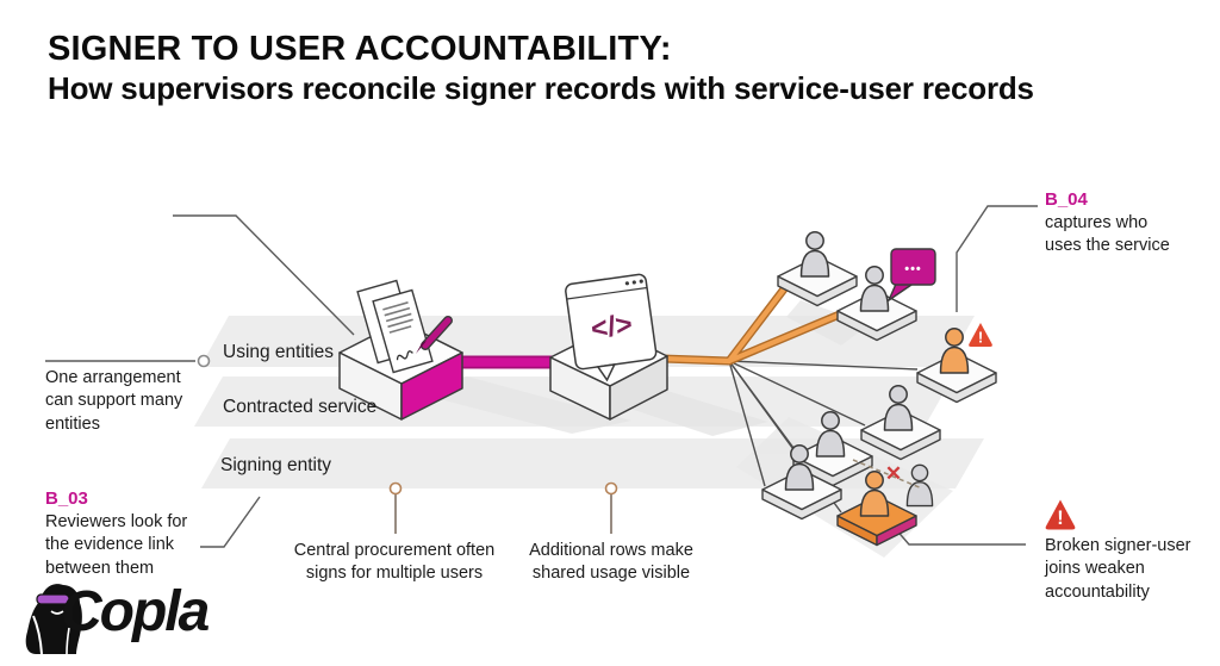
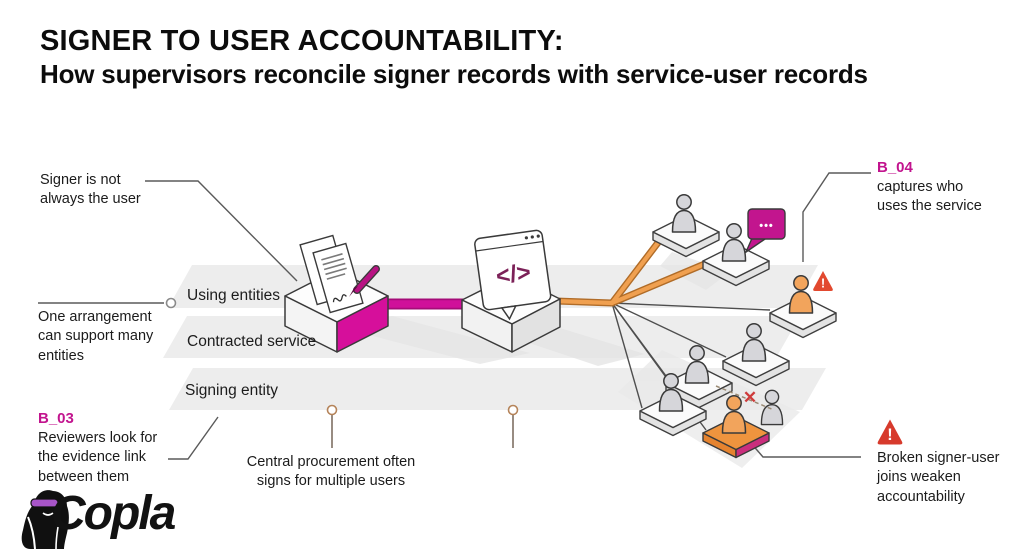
  •••
  !
  ✕
  !
  SIGNER TO USER ACCOUNTABILITY:
  How supervisors reconcile signer records with service-user records
  Using entities
  Contracted service
  Signing entity
+ Signer is not
+ always the user
  One arrangement
  can support many
  entities
  B_03
  Reviewers look for
  the evidence link
  between them
  B_04
  captures who
  uses the service
  Central procurement often
  signs for multiple users
- Additional rows make
- shared usage visible
  Broken signer-user
  joins weaken
  accountability
  Copla
